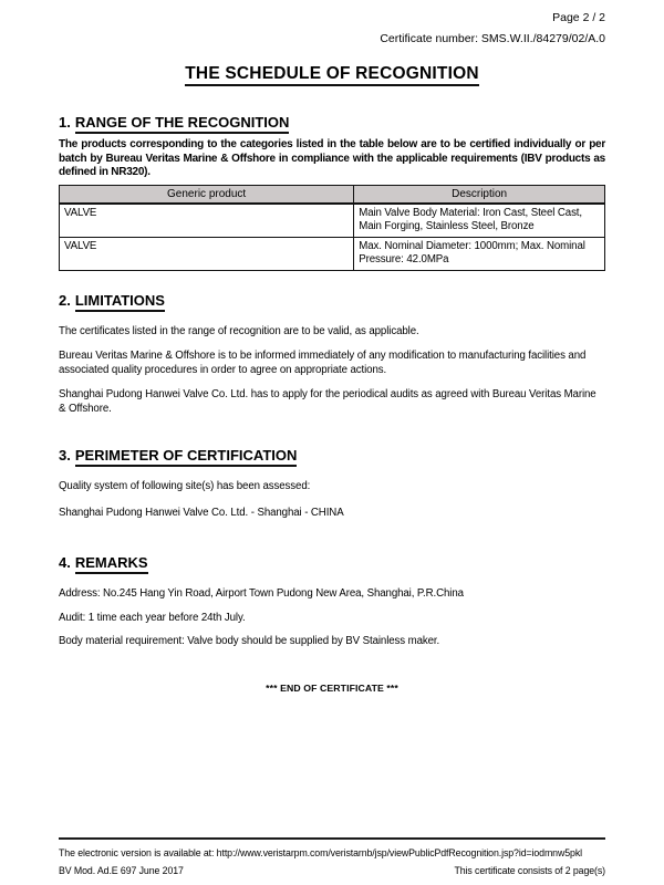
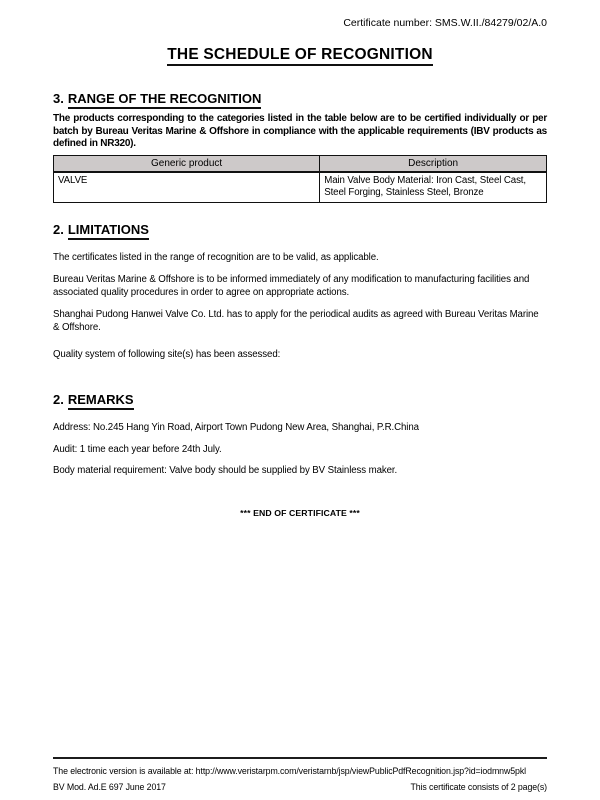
- Page 2 / 2
  Certificate number: SMS.W.II./84279/02/A.0
  THE SCHEDULE OF RECOGNITION
- 1. RANGE OF THE RECOGNITION
+ 3. RANGE OF THE RECOGNITION
  The products corresponding to the categories listed in the table below are to be certified individually or per batch by Bureau Veritas Marine & Offshore in compliance with the applicable requirements (IBV products as defined in NR320).
  Generic product	Description
- VALVE	Main Valve Body Material: Iron Cast, Steel Cast, Main Forging, Stainless Steel, Bronze
+ VALVE	Main Valve Body Material: Iron Cast, Steel Cast, Steel Forging, Stainless Steel, Bronze
- VALVE	Max. Nominal Diameter: 1000mm; Max. Nominal Pressure: 42.0MPa
  2. LIMITATIONS
  The certificates listed in the range of recognition are to be valid, as applicable.
  Bureau Veritas Marine & Offshore is to be informed immediately of any modification to manufacturing facilities and associated quality procedures in order to agree on appropriate actions.
  Shanghai Pudong Hanwei Valve Co. Ltd. has to apply for the periodical audits as agreed with Bureau Veritas Marine & Offshore.
- 3. PERIMETER OF CERTIFICATION
  Quality system of following site(s) has been assessed:
- Shanghai Pudong Hanwei Valve Co. Ltd. - Shanghai - CHINA
- 4. REMARKS
+ 2. REMARKS
  Address: No.245 Hang Yin Road, Airport Town Pudong New Area, Shanghai, P.R.China
  Audit: 1 time each year before 24th July.
  Body material requirement: Valve body should be supplied by BV Stainless maker.
  *** END OF CERTIFICATE ***
  The electronic version is available at: http://www.veristarpm.com/veristarnb/jsp/viewPublicPdfRecognition.jsp?id=iodmnw5pkl
  BV Mod. Ad.E 697 June 2017
  This certificate consists of 2 page(s)
